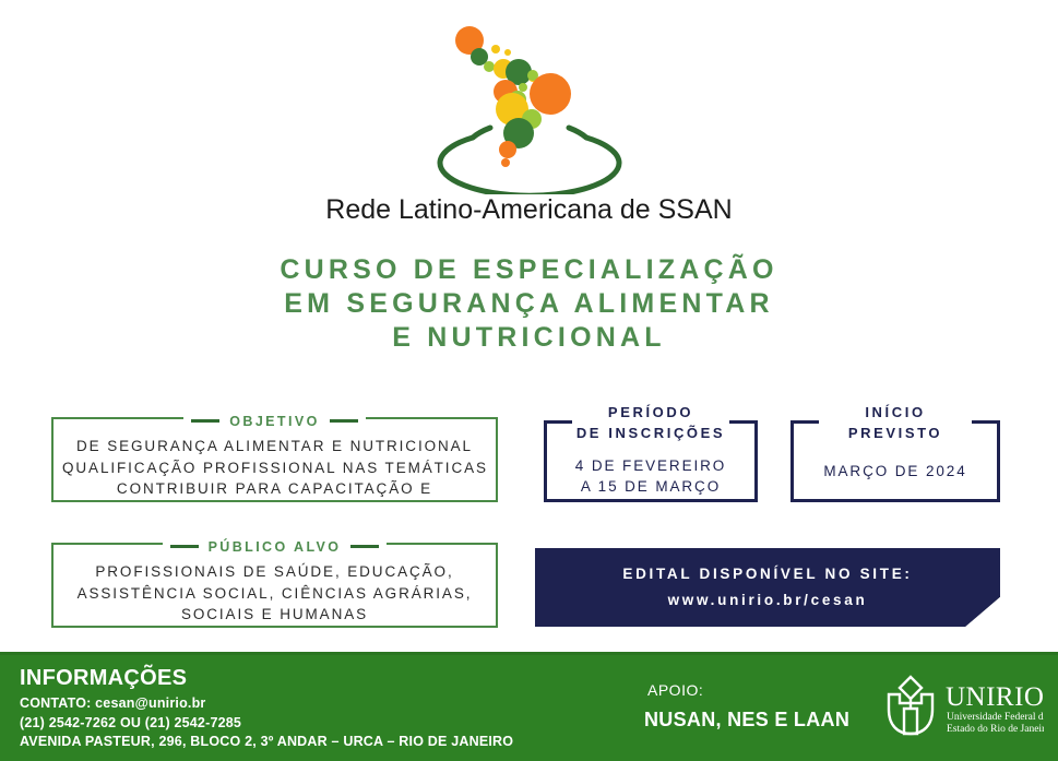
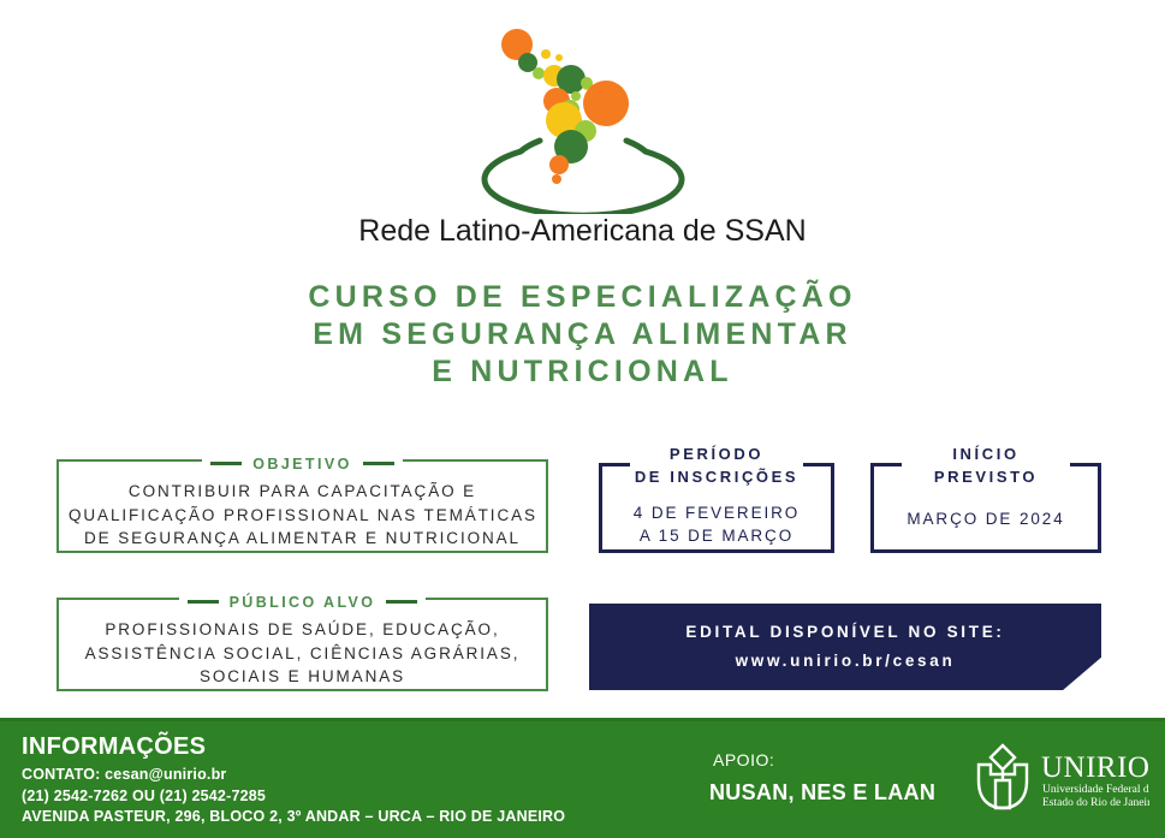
  Rede Latino-Americana de SSAN
  CURSO DE ESPECIALIZAÇÃO
  EM SEGURANÇA ALIMENTAR
  E NUTRICIONAL
  OBJETIVO
- DE SEGURANÇA ALIMENTAR E NUTRICIONAL
+ CONTRIBUIR PARA CAPACITAÇÃO E
  QUALIFICAÇÃO PROFISSIONAL NAS TEMÁTICAS
- CONTRIBUIR PARA CAPACITAÇÃO E
+ DE SEGURANÇA ALIMENTAR E NUTRICIONAL
  PÚBLICO ALVO
  PROFISSIONAIS DE SAÚDE, EDUCAÇÃO,
  ASSISTÊNCIA SOCIAL, CIÊNCIAS AGRÁRIAS,
  SOCIAIS E HUMANAS
  PERÍODO
  DE INSCRIÇÕES
  4 DE FEVEREIRO
  A 15 DE MARÇO
  INÍCIO
  PREVISTO
  MARÇO DE 2024
  EDITAL DISPONÍVEL NO SITE:
  www.unirio.br/cesan
  INFORMAÇÕES
  CONTATO: cesan@unirio.br
  (21) 2542-7262 OU (21) 2542-7285
  AVENIDA PASTEUR, 296, BLOCO 2, 3º ANDAR – URCA – RIO DE JANEIRO
  APOIO:
  NUSAN, NES E LAAN
  UNIRIO
  Universidade Federal d
  Estado do Rio de Janeir
